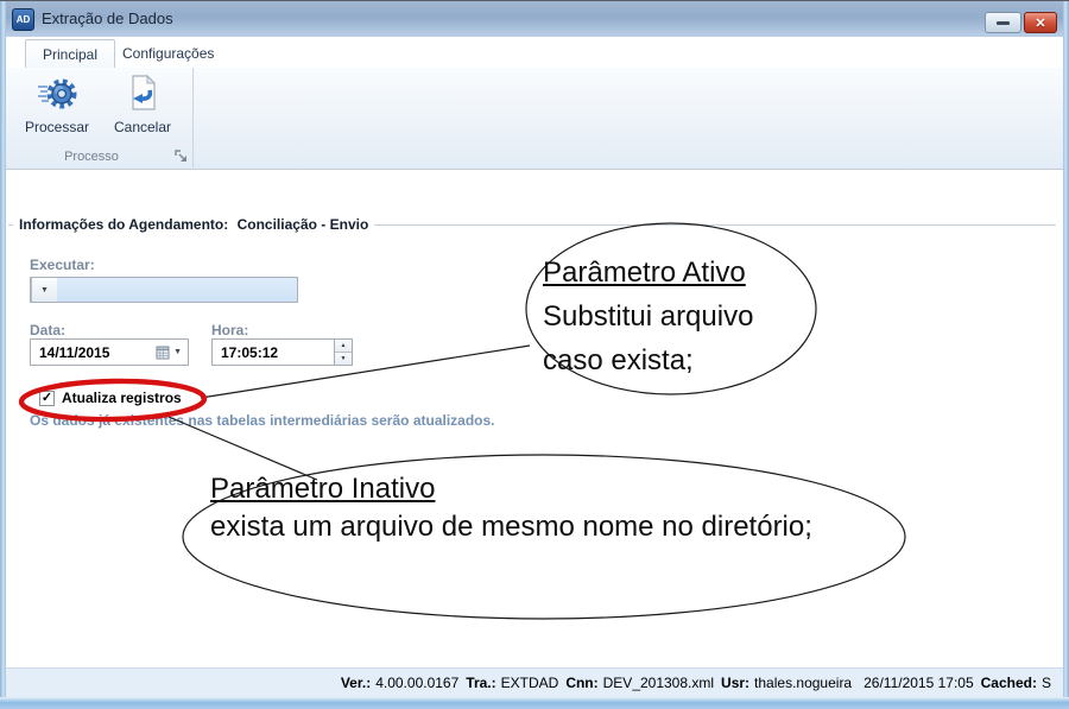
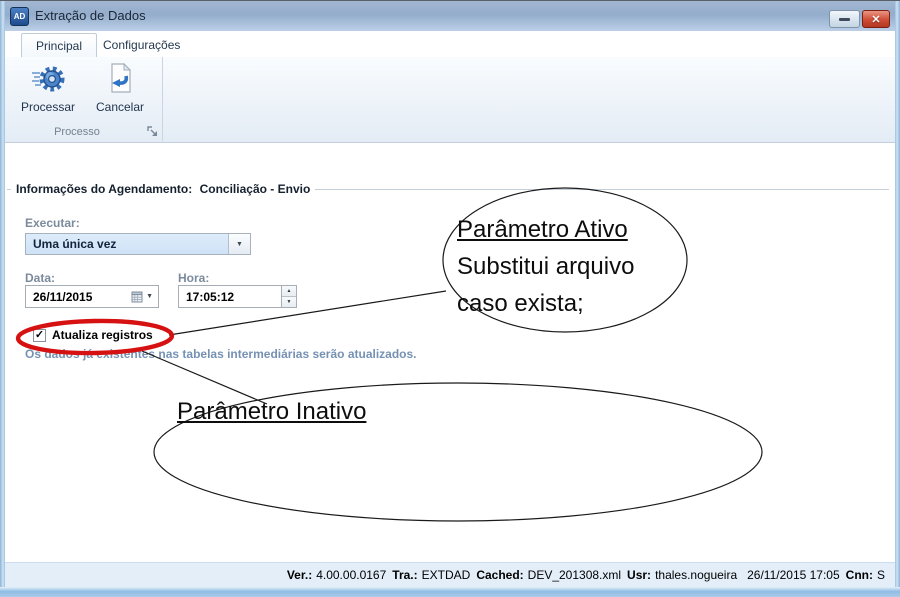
  AD
  Extração de Dados
  ✕
  Principal
  Configurações
  Processar
  Cancelar
  Processo
  Informações do Agendamento: Conciliação - Envio
  Executar:
+ Uma única vez
  Data:
- 14/11/2015
+ 26/11/2015
  Hora:
  17:05:12
  ✓
  Atualiza registros
  Os datentes nas tabelas intermediárias serão atualizados.
  Parâmetro Ativo
  Substitui arquivo
  caso exista;
  Parâmetro Inativo
- exista um arquivo de mesmo nome no diretório;
  Ver.:
  4.00.00.0167
  Tra.:
  EXTDAD
- Cnn:
+ Cached:
  DEV_201308.xml
  Usr:
  thales.nogueira
  26/11/2015 17:05
- Cached:
+ Cnn:
  S
